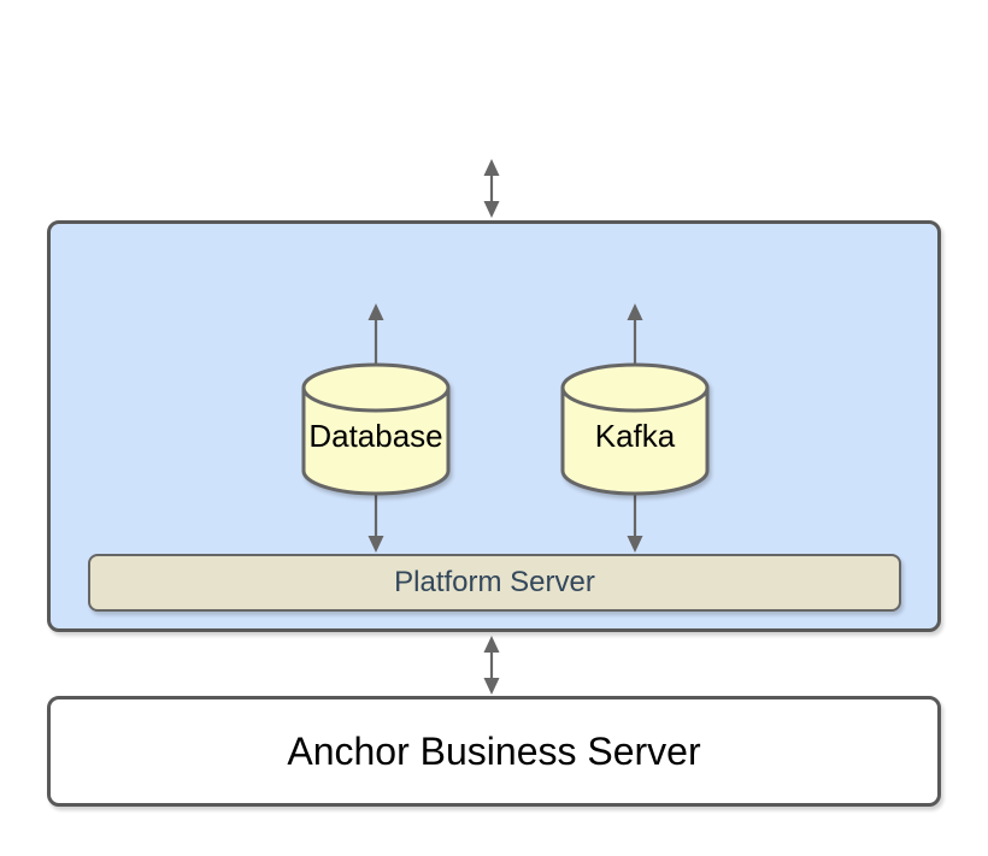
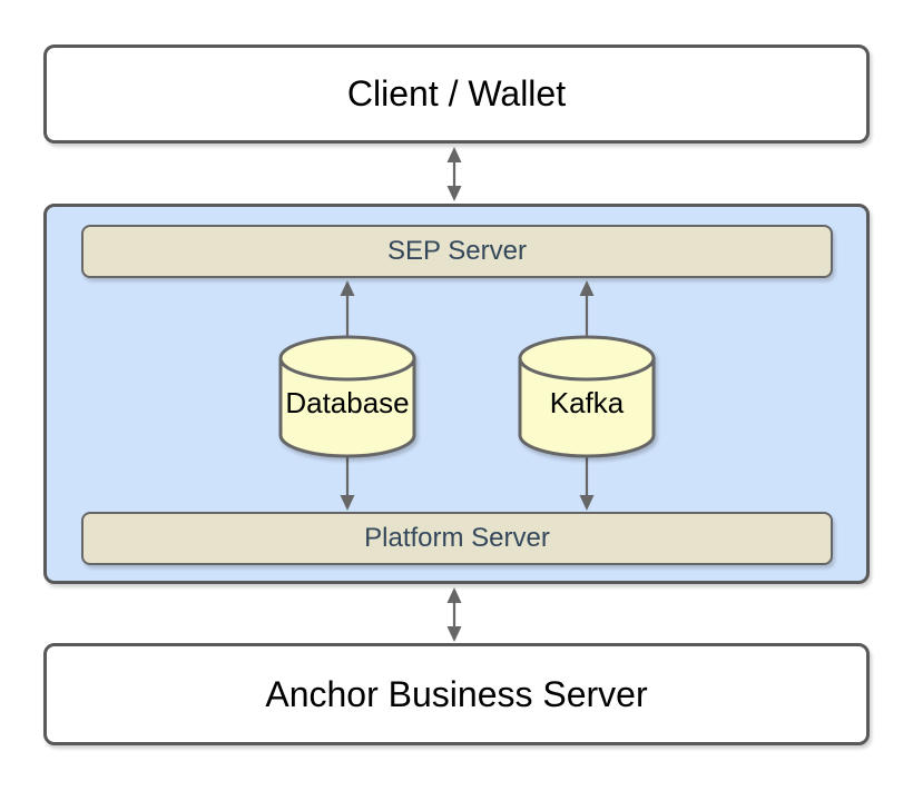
+ Client / Wallet
+ SEP Server
  Platform Server
  Anchor Business Server
  Database
  Kafka
